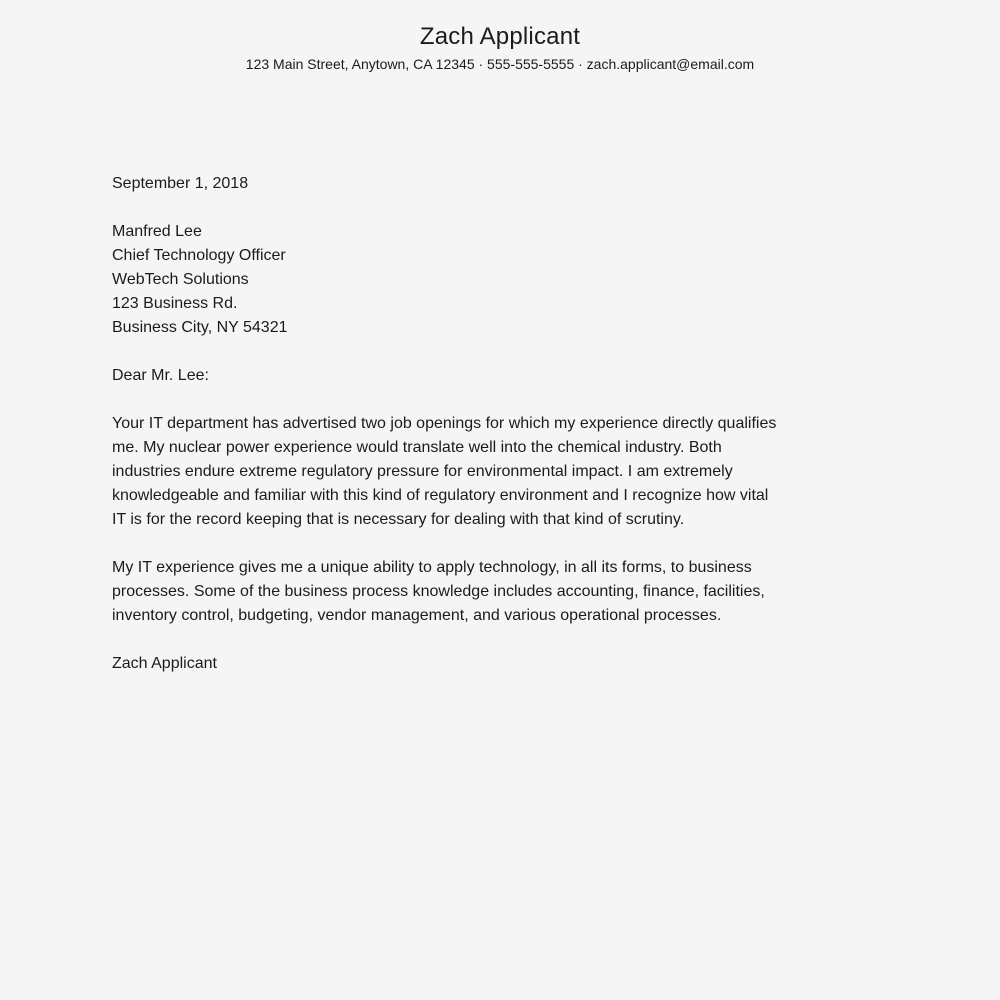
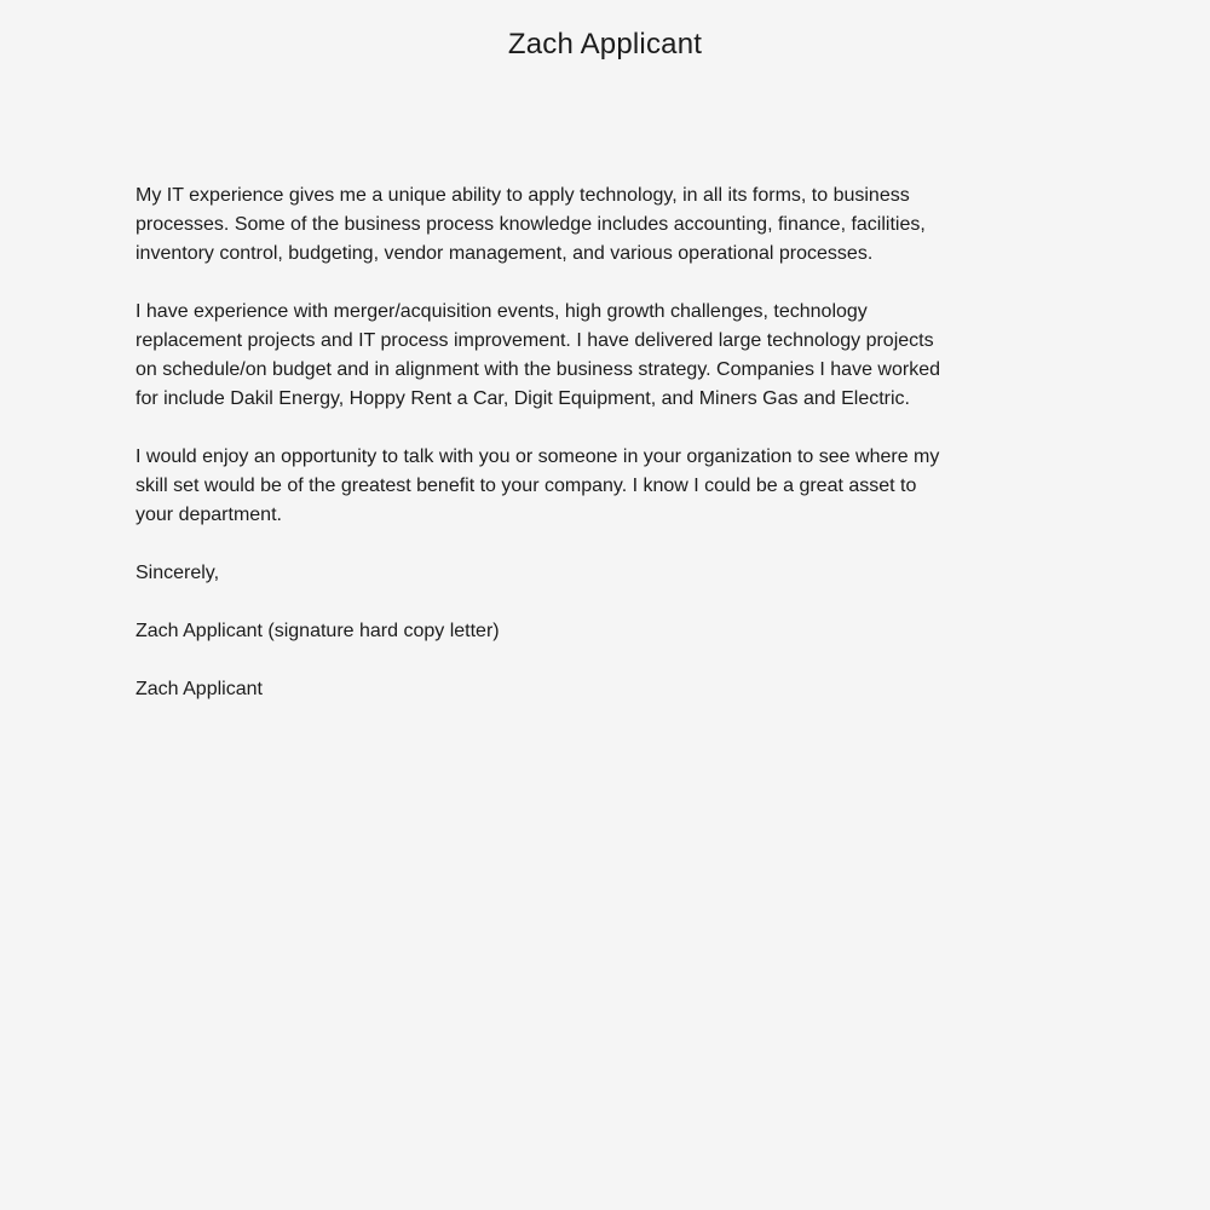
  Zach Applicant
- 123 Main Street, Anytown, CA 12345 · 555-555-5555 · zach.applicant@email.com
- September 1, 2018
- Manfred Lee
- Chief Technology Officer
- WebTech Solutions
- 123 Business Rd.
- Business City, NY 54321
- Dear Mr. Lee:
- Your IT department has advertised two job openings for which my experience directly qualifies
- me. My nuclear power experience would translate well into the chemical industry. Both
- industries endure extreme regulatory pressure for environmental impact. I am extremely
- knowledgeable and familiar with this kind of regulatory environment and I recognize how vital
- IT is for the record keeping that is necessary for dealing with that kind of scrutiny.
  My IT experience gives me a unique ability to apply technology, in all its forms, to business
  processes. Some of the business process knowledge includes accounting, finance, facilities,
  inventory control, budgeting, vendor management, and various operational processes.
+ I have experience with merger/acquisition events, high growth challenges, technology
+ replacement projects and IT process improvement. I have delivered large technology projects
+ on schedule/on budget and in alignment with the business strategy. Companies I have worked
+ for include Dakil Energy, Hoppy Rent a Car, Digit Equipment, and Miners Gas and Electric.
+ I would enjoy an opportunity to talk with you or someone in your organization to see where my
+ skill set would be of the greatest benefit to your company. I know I could be a great asset to
+ your department.
+ Sincerely,
+ Zach Applicant (signature hard copy letter)
  Zach Applicant
